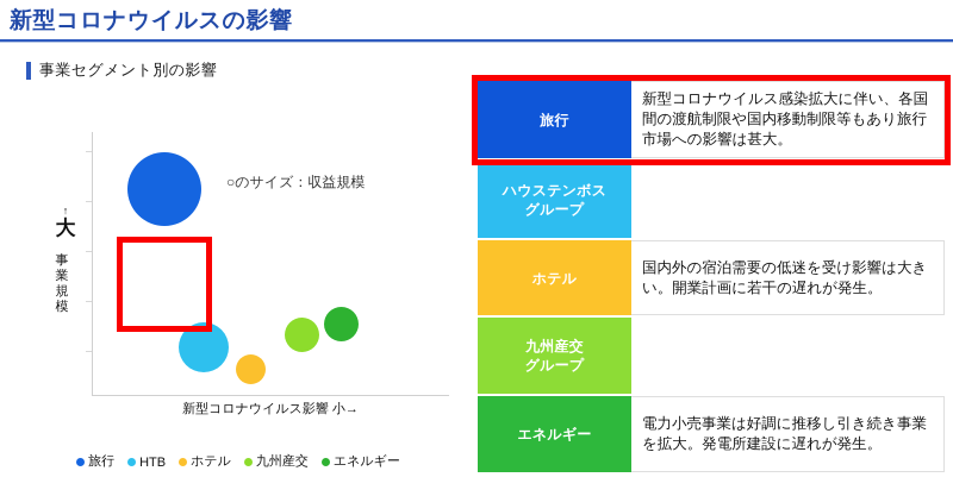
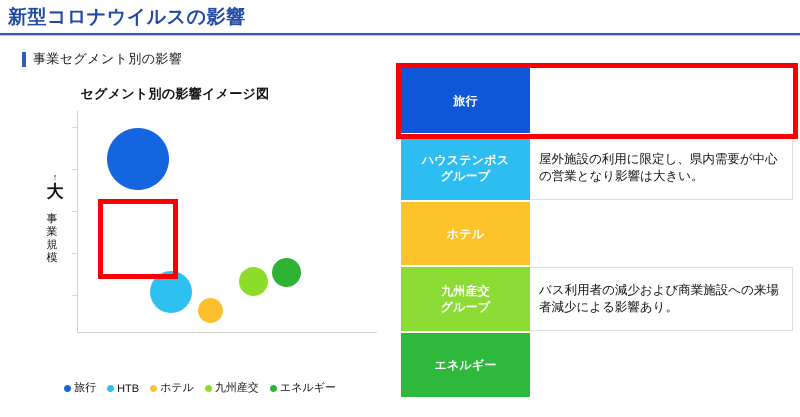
  新型コロナウイルスの影響
  事業セグメント別の影響
+ セグメント別の影響イメージ図
  ↑
  大
  事業規模
- ○のサイズ：収益規模
- 新型コロナウイルス影響 小→
  旅行
  HTB
  ホテル
  九州産交
  エネルギー
  旅行
- 新型コロナウイルス感染拡大に伴い、各国間の渡航制限や国内移動制限等もあり旅行市場への影響は甚大。
  ハウステンボス
  グループ
+ 屋外施設の利用に限定し、県内需要が中心の営業となり影響は大きい。
  ホテル
- 国内外の宿泊需要の低迷を受け影響は大きい。開業計画に若干の遅れが発生。
  九州産交
  グループ
+ バス利用者の減少および商業施設への来場者減少による影響あり。
  エネルギー
- 電力小売事業は好調に推移し引き続き事業を拡大。発電所建設に遅れが発生。
